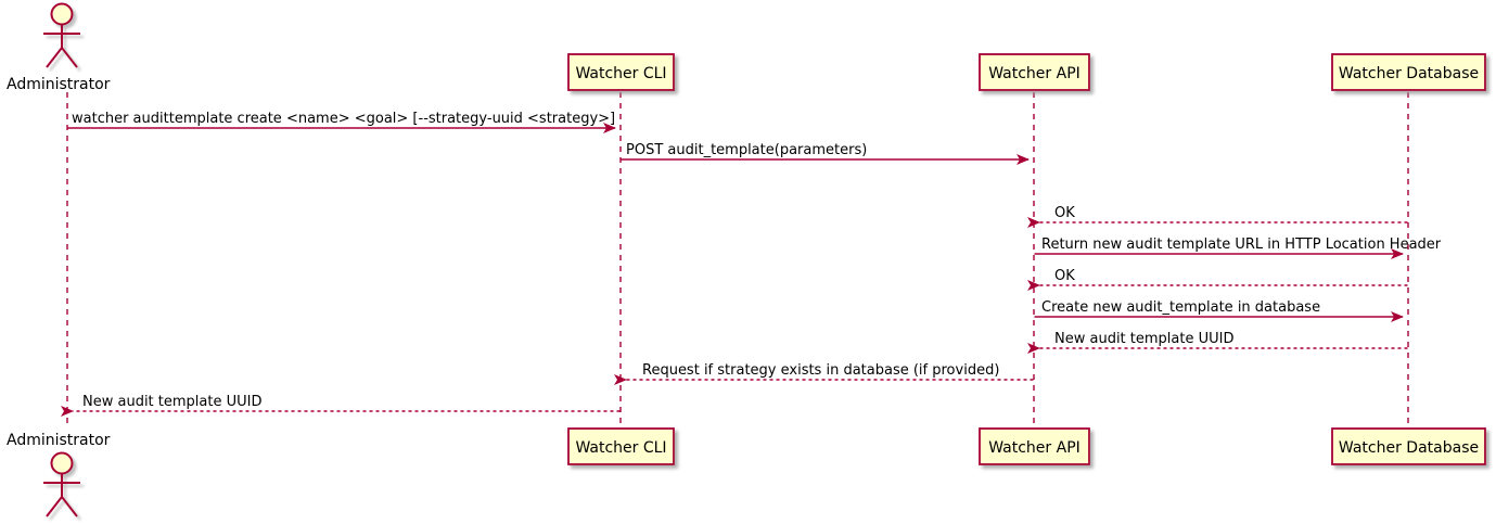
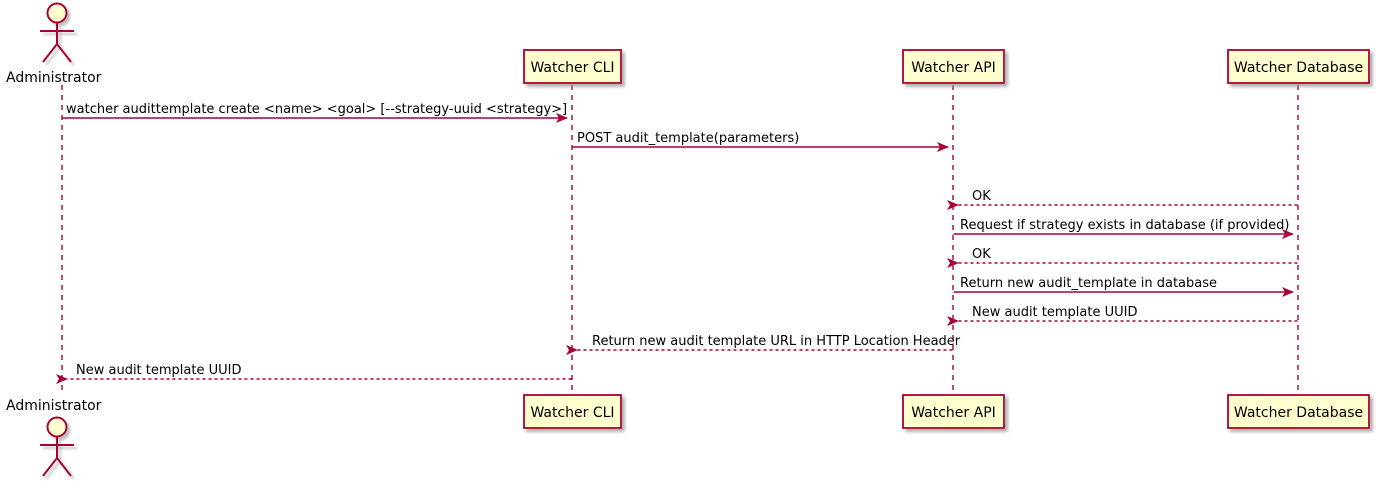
  Administrator
  Watcher CLI
  Watcher API
  Watcher Database
  watcher audittemplate create <name> <goal> [--strategy-uuid <strategy>]
  POST audit_template(parameters)
  OK
- Return new audit template URL in HTTP Location Header
+ Request if strategy exists in database (if provided)
  OK
- Create new audit_template in database
+ Return new audit_template in database
  New audit template UUID
- Request if strategy exists in database (if provided)
+ Return new audit template URL in HTTP Location Header
  New audit template UUID
  Administrator
  Watcher CLI
  Watcher API
  Watcher Database
